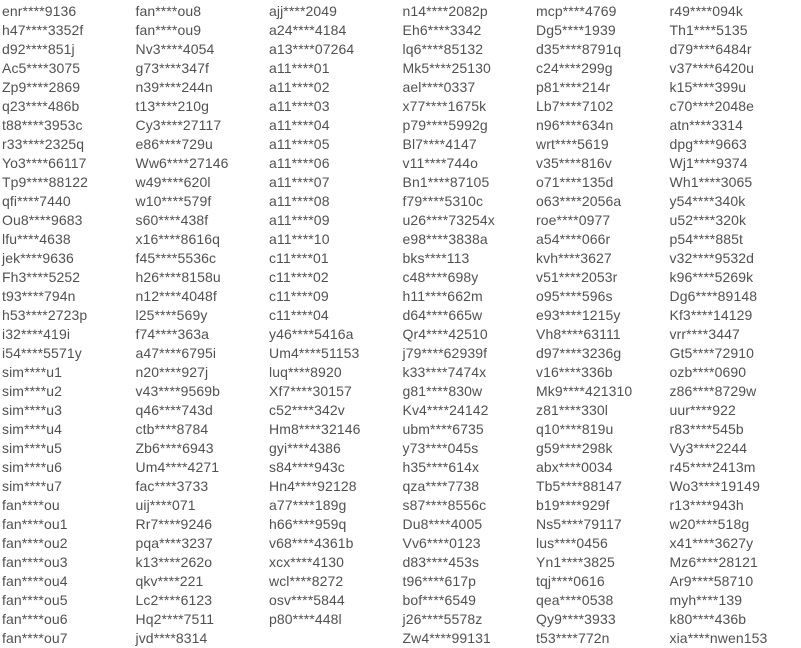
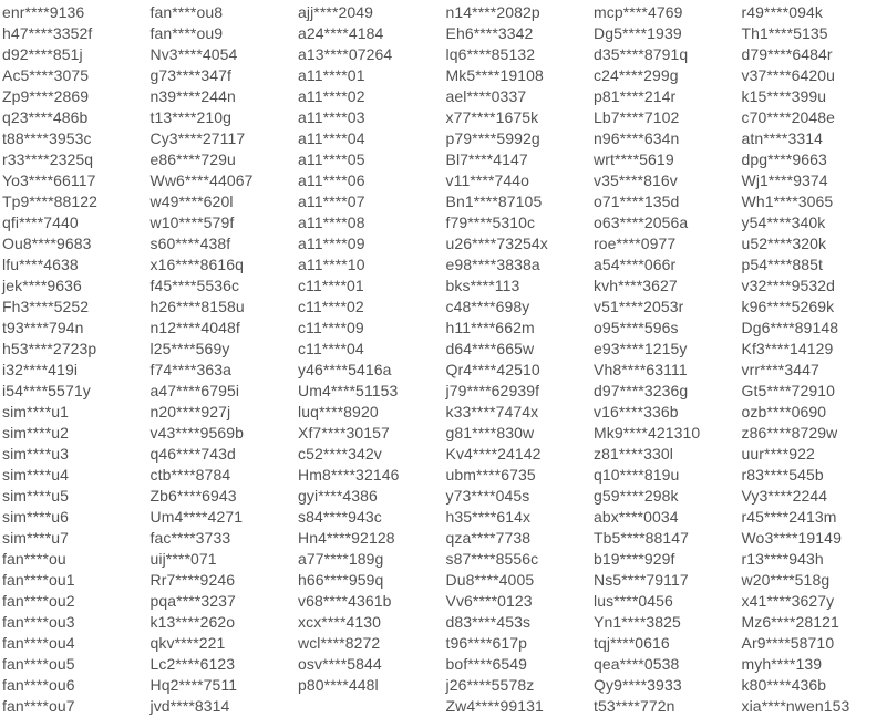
  enr****9136
  h47****3352f
  d92****851j
  Ac5****3075
  Zp9****2869
  q23****486b
  t88****3953c
  r33****2325q
  Yo3****66117
  Tp9****88122
  qfi****7440
  Ou8****9683
  lfu****4638
  jek****9636
  Fh3****5252
  t93****794n
  h53****2723p
  i32****419i
  i54****5571y
  sim****u1
  sim****u2
  sim****u3
  sim****u4
  sim****u5
  sim****u6
  sim****u7
  fan****ou
  fan****ou1
  fan****ou2
  fan****ou3
  fan****ou4
  fan****ou5
  fan****ou6
  fan****ou7
  fan****ou8
  fan****ou9
  Nv3****4054
  g73****347f
  n39****244n
  t13****210g
  Cy3****27117
  e86****729u
- Ww6****27146
+ Ww6****44067
  w49****620l
  w10****579f
  s60****438f
  x16****8616q
  f45****5536c
  h26****8158u
  n12****4048f
  l25****569y
  f74****363a
  a47****6795i
  n20****927j
  v43****9569b
  q46****743d
  ctb****8784
  Zb6****6943
  Um4****4271
  fac****3733
  uij****071
  Rr7****9246
  pqa****3237
  k13****262o
  qkv****221
  Lc2****6123
  Hq2****7511
  jvd****8314
  ajj****2049
  a24****4184
  a13****07264
  a11****01
  a11****02
  a11****03
  a11****04
  a11****05
  a11****06
  a11****07
  a11****08
  a11****09
  a11****10
  c11****01
  c11****02
  c11****09
  c11****04
  y46****5416a
  Um4****51153
  luq****8920
  Xf7****30157
  c52****342v
  Hm8****32146
  gyi****4386
  s84****943c
  Hn4****92128
  a77****189g
  h66****959q
  v68****4361b
  xcx****4130
  wcl****8272
  osv****5844
  p80****448l
  n14****2082p
  Eh6****3342
  lq6****85132
- Mk5****25130
+ Mk5****19108
  ael****0337
  x77****1675k
  p79****5992g
  Bl7****4147
  v11****744o
  Bn1****87105
  f79****5310c
  u26****73254x
  e98****3838a
  bks****113
  c48****698y
  h11****662m
  d64****665w
  Qr4****42510
  j79****62939f
  k33****7474x
  g81****830w
  Kv4****24142
  ubm****6735
  y73****045s
  h35****614x
  qza****7738
  s87****8556c
  Du8****4005
  Vv6****0123
  d83****453s
  t96****617p
  bof****6549
  j26****5578z
  Zw4****99131
  mcp****4769
  Dg5****1939
  d35****8791q
  c24****299g
  p81****214r
  Lb7****7102
  n96****634n
  wrt****5619
  v35****816v
  o71****135d
  o63****2056a
  roe****0977
  a54****066r
  kvh****3627
  v51****2053r
  o95****596s
  e93****1215y
  Vh8****63111
  d97****3236g
  v16****336b
  Mk9****421310
  z81****330l
  q10****819u
  g59****298k
  abx****0034
  Tb5****88147
  b19****929f
  Ns5****79117
  lus****0456
  Yn1****3825
  tqj****0616
  qea****0538
  Qy9****3933
  t53****772n
  r49****094k
  Th1****5135
  d79****6484r
  v37****6420u
  k15****399u
  c70****2048e
  atn****3314
  dpg****9663
  Wj1****9374
  Wh1****3065
  y54****340k
  u52****320k
  p54****885t
  v32****9532d
  k96****5269k
  Dg6****89148
  Kf3****14129
  vrr****3447
  Gt5****72910
  ozb****0690
  z86****8729w
  uur****922
  r83****545b
  Vy3****2244
  r45****2413m
  Wo3****19149
  r13****943h
  w20****518g
  x41****3627y
  Mz6****28121
  Ar9****58710
  myh****139
  k80****436b
  xia****nwen153
